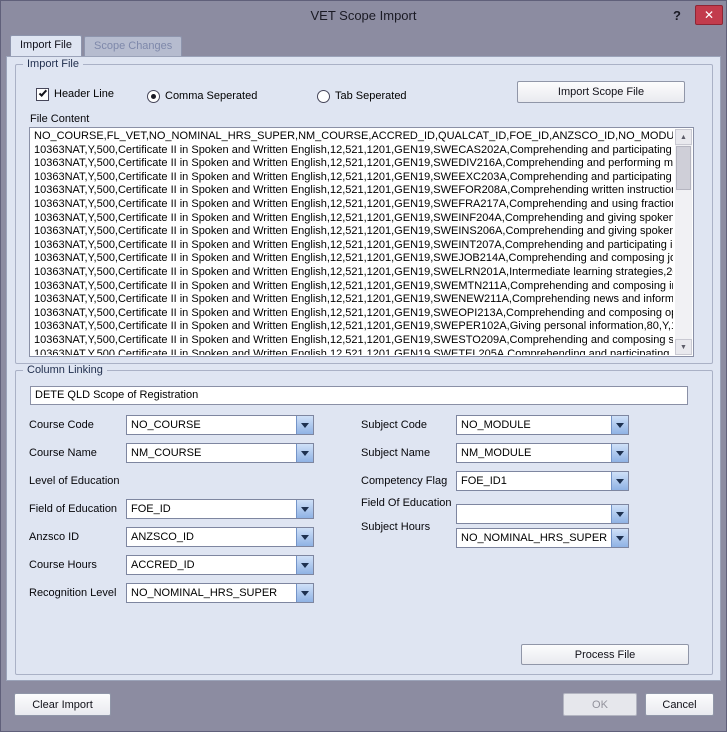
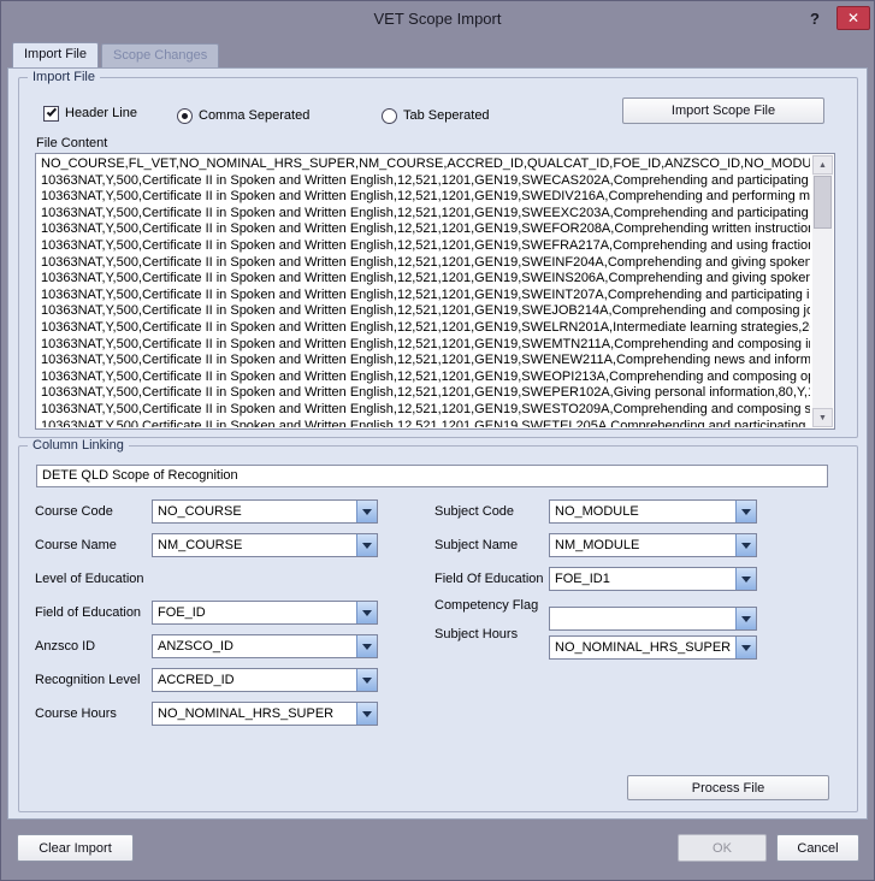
  VET Scope Import
  ?
  ✕
  Import File
  Scope Changes
  Import File
  Header Line
  Comma Seperated
  Tab Seperated
  Import Scope File
  File Content
  NO_COURSE,FL_VET,NO_NOMINAL_HRS_SUPER,NM_COURSE,ACCRED_ID,QUALCAT_ID,FOE_ID,ANZSCO_ID,NO_MODU
  10363NAT,Y,500,Certificate II in Spoken and Written English,12,521,1201,GEN19,SWECAS202A,Comprehending and participating
  10363NAT,Y,500,Certificate II in Spoken and Written English,12,521,1201,GEN19,SWEDIV216A,Comprehending and performing m
  10363NAT,Y,500,Certificate II in Spoken and Written English,12,521,1201,GEN19,SWEEXC203A,Comprehending and participating
  10363NAT,Y,500,Certificate II in Spoken and Written English,12,521,1201,GEN19,SWEFOR208A,Comprehending written instructio
  10363NAT,Y,500,Certificate II in Spoken and Written English,12,521,1201,GEN19,SWEFRA217A,Comprehending and using fractio
  10363NAT,Y,500,Certificate II in Spoken and Written English,12,521,1201,GEN19,SWEINF204A,Comprehending and giving spoken
  10363NAT,Y,500,Certificate II in Spoken and Written English,12,521,1201,GEN19,SWEINS206A,Comprehending and giving spoken
  10363NAT,Y,500,Certificate II in Spoken and Written English,12,521,1201,GEN19,SWEINT207A,Comprehending and participating i
  10363NAT,Y,500,Certificate II in Spoken and Written English,12,521,1201,GEN19,SWEJOB214A,Comprehending and composing j
  10363NAT,Y,500,Certificate II in Spoken and Written English,12,521,1201,GEN19,SWELRN201A,Intermediate learning strategies,2
  10363NAT,Y,500,Certificate II in Spoken and Written English,12,521,1201,GEN19,SWEMTN211A,Comprehending and composing i
  10363NAT,Y,500,Certificate II in Spoken and Written English,12,521,1201,GEN19,SWENEW211A,Comprehending news and inform
  10363NAT,Y,500,Certificate II in Spoken and Written English,12,521,1201,GEN19,SWEOPI213A,Comprehending and composing o
  10363NAT,Y,500,Certificate II in Spoken and Written English,12,521,1201,GEN19,SWEPER102A,Giving personal information,80,Y,
  10363NAT,Y,500,Certificate II in Spoken and Written English,12,521,1201,GEN19,SWESTO209A,Comprehending and composing s
  10363NAT,Y,500,Certificate II in Spoken and Written English,12,521,1201,GEN19,SWETEL205A,Comprehending and participating
  Column Linking
- DETE QLD Scope of Registration
+ DETE QLD Scope of Recognition
  Course Code
  NO_COURSE
  Course Name
  NM_COURSE
  Level of Education
  Field of Education
  FOE_ID
  Anzsco ID
  ANZSCO_ID
- Course Hours
+ Recognition Level
  ACCRED_ID
- Recognition Level
+ Course Hours
  NO_NOMINAL_HRS_SUPER
  Subject Code
  NO_MODULE
  Subject Name
  NM_MODULE
- Competency Flag
+ Field Of Education
  FOE_ID1
- Field Of Education
+ Competency Flag
  Subject Hours
  NO_NOMINAL_HRS_SUPER
  Process File
  Clear Import
  OK
  Cancel
